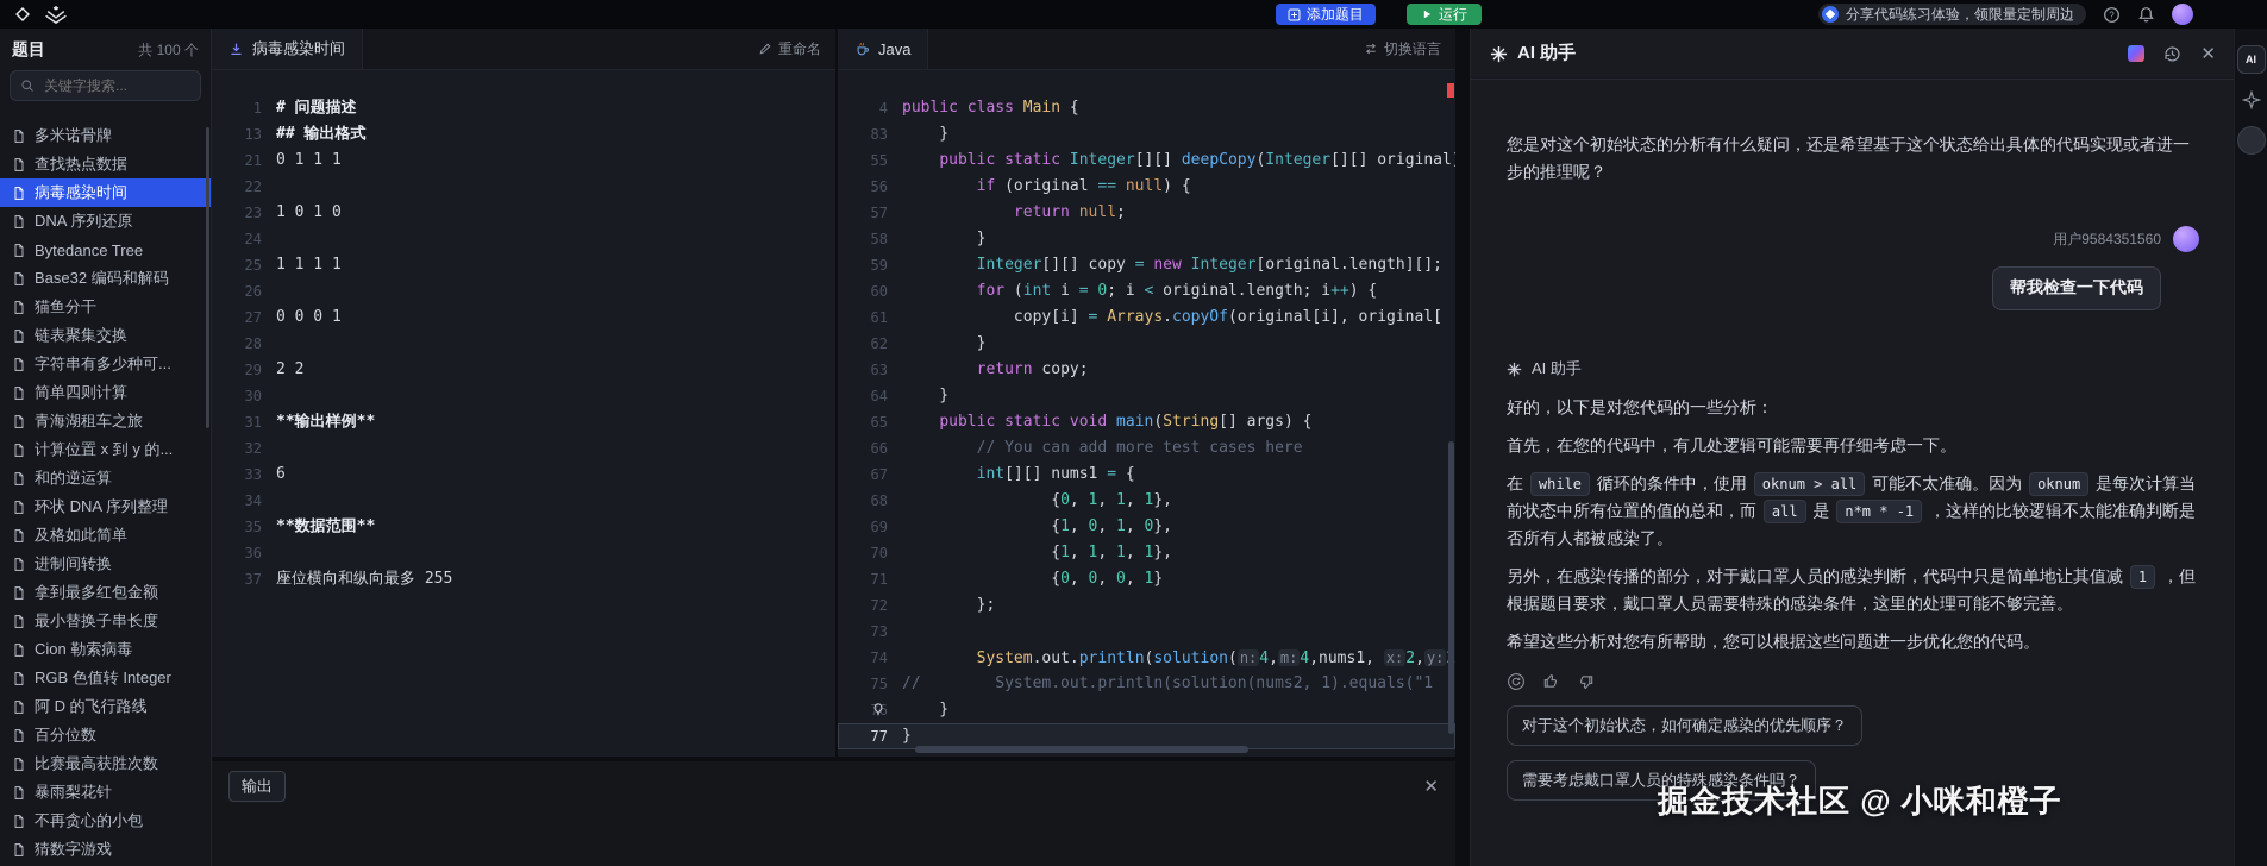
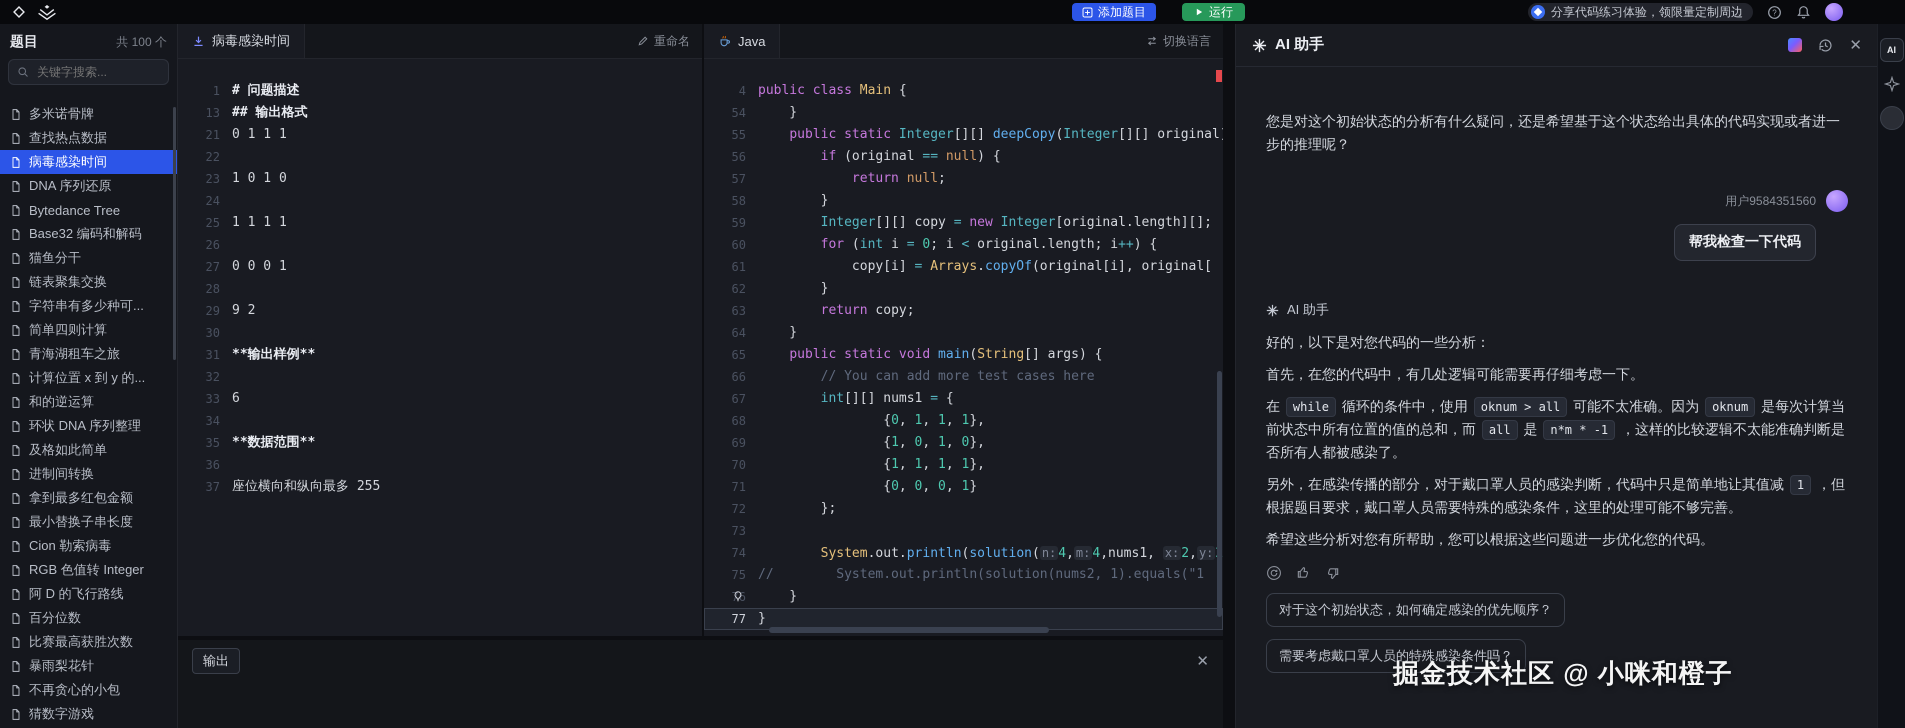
  添加题目
  运行
  分享代码练习体验，领限量定制周边
  ?
  题目
  共 100 个
  关键字搜索...
  多米诺骨牌
  查找热点数据
  病毒感染时间
  DNA 序列还原
  Bytedance Tree
  Base32 编码和解码
  猫鱼分干
  链表聚集交换
  字符串有多少种可...
  简单四则计算
  青海湖租车之旅
  计算位置 x 到 y 的...
  和的逆运算
  环状 DNA 序列整理
  及格如此简单
  进制间转换
  拿到最多红包金额
  最小替换子串长度
  Cion 勒索病毒
  RGB 色值转 Integer
  阿 D 的飞行路线
  百分位数
  比赛最高获胜次数
  暴雨梨花针
  不再贪心的小包
  猜数字游戏
  病毒感染时间
  重命名
  1
  # 问题描述
  13
  ## 输出格式
  21
  0 1 1 1
  22
  23
  1 0 1 0
  24
  25
  1 1 1 1
  26
  27
  0 0 0 1
  28
  29
- 2 2
+ 9 2
  30
  31
  **输出样例**
  32
  33
  6
  34
  35
  **数据范围**
  36
  37
  座位横向和纵向最多 255
  Java
  切换语言
  4
  public class Main {
- 83
+ 54
  }
  55
  public static Integer[][] deepCopy(Integer[][] original
  56
  if (original == null) {
  57
  return null;
  58
  }
  59
  Integer[][] copy = new Integer[original.length][];
  60
  for (int i = 0; i < original.length; i++) {
  61
  copy[i] = Arrays.copyOf(original[i], original[
  62
  }
  63
  return copy;
  64
  }
  65
  public static void main(String[] args) {
  66
  // You can add more test cases here
  67
  int[][] nums1 = {
  68
  {0, 1, 1, 1},
  69
  {1, 0, 1, 0},
  70
  {1, 1, 1, 1},
  71
  {0, 0, 0, 1}
  72
  };
  73
  74
  System.out.println(solution( n: 4, m: 4,nums1, x: 2, y:
  75
  // System.out.println(solution(nums2, 1).equals("1
  76
  }
  77
  }
  输出
  ✕
  AI 助手
  ✕
  您是对这个初始状态的分析有什么疑问，还是希望基于这个状态给出具体的代码实现或者进一步的推理呢？
  用户9584351560
  帮我检查一下代码
  AI 助手
  好的，以下是对您代码的一些分析：
  首先，在您的代码中，有几处逻辑可能需要再仔细考虑一下。
  在 while 循环的条件中，使用 oknum > all 可能不太准确。因为 oknum 是每次计算当前状态中所有位置的值的总和，而 all 是 n*m * -1 ，这样的比较逻辑不太能准确判断是否所有人都被感染了。
  另外，在感染传播的部分，对于戴口罩人员的感染判断，代码中只是简单地让其值减 1 ，但根据题目要求，戴口罩人员需要特殊的感染条件，这里的处理可能不够完善。
  希望这些分析对您有所帮助，您可以根据这些问题进一步优化您的代码。
  对于这个初始状态，如何确定感染的优先顺序？
  需要考虑戴口罩人员的特殊感染条件吗？
  AI
  掘金技术社区 @ 小咪和橙子
